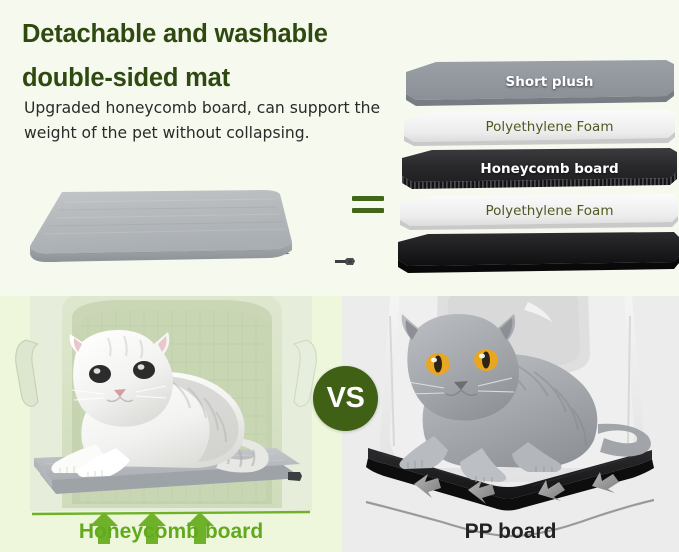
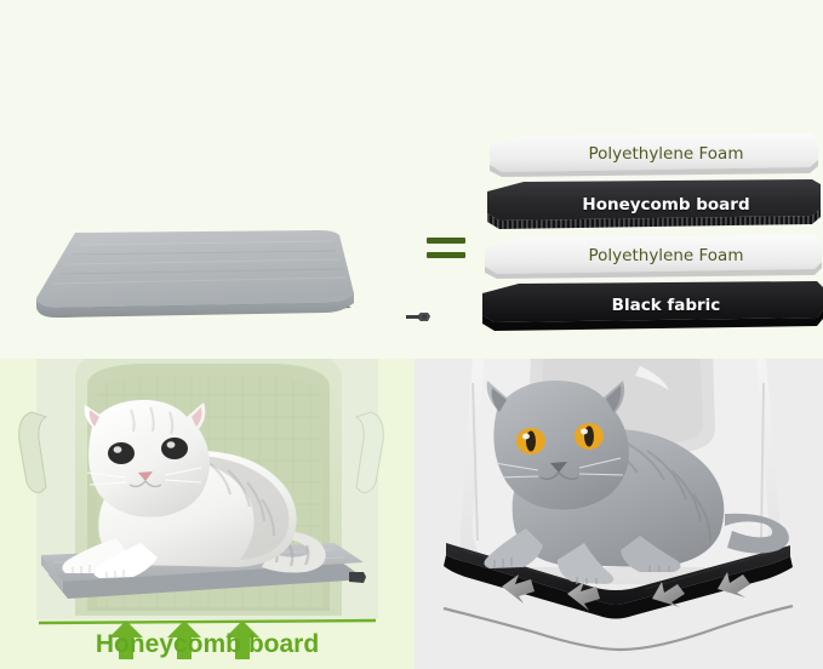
- Detachable and washable
- double-sided mat
- Upgraded honeycomb board, can support the weight of the pet without collapsing.
- Short plush
  Polyethylene Foam
  Honeycomb board
  Polyethylene Foam
+ Black fabric
  Honeycomb board
- PP board
- VS
